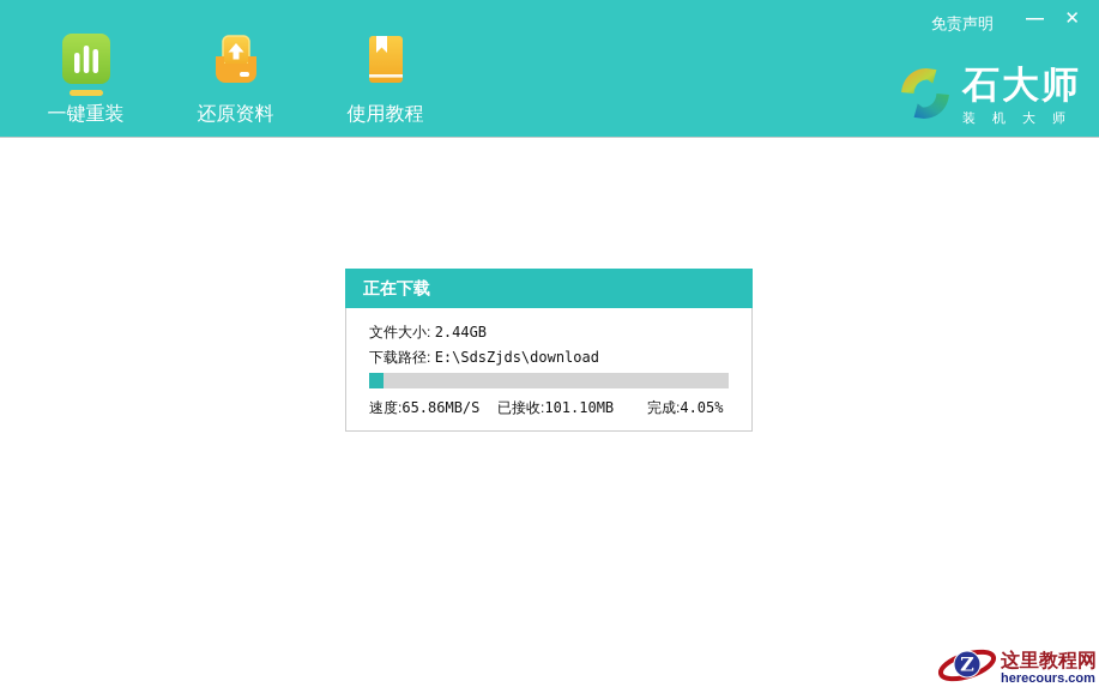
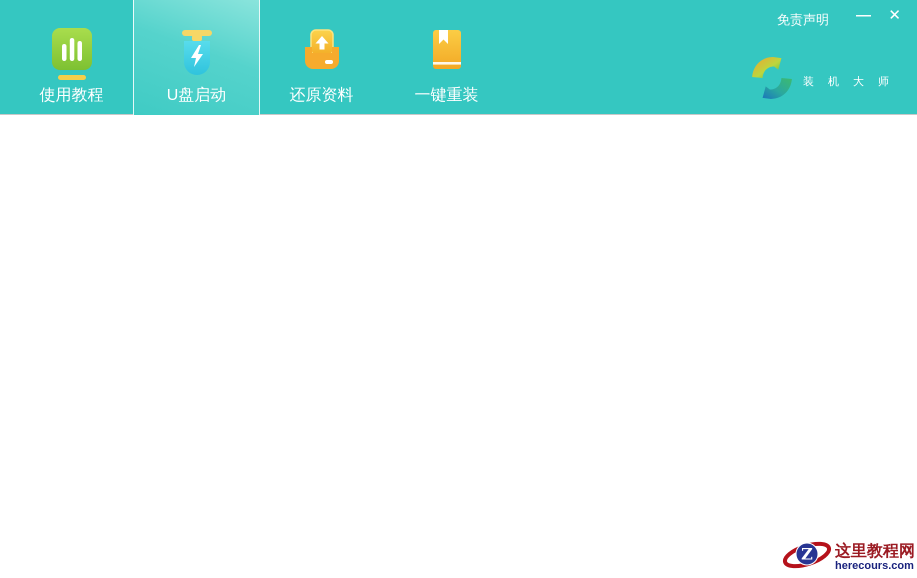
- 一键重装
+ 使用教程
+ U盘启动
  还原资料
- 使用教程
+ 一键重装
  免责声明
  —
  ✕
- 石大师
  装机大师
- 正在下载
- 文件大小: 2.44GB
- 下载路径: E:\SdsZjds\download
- 速度:65.86MB/S
- 已接收:101.10MB
- 完成:4.05%
  Z
  这里教程网
  herecours.com
